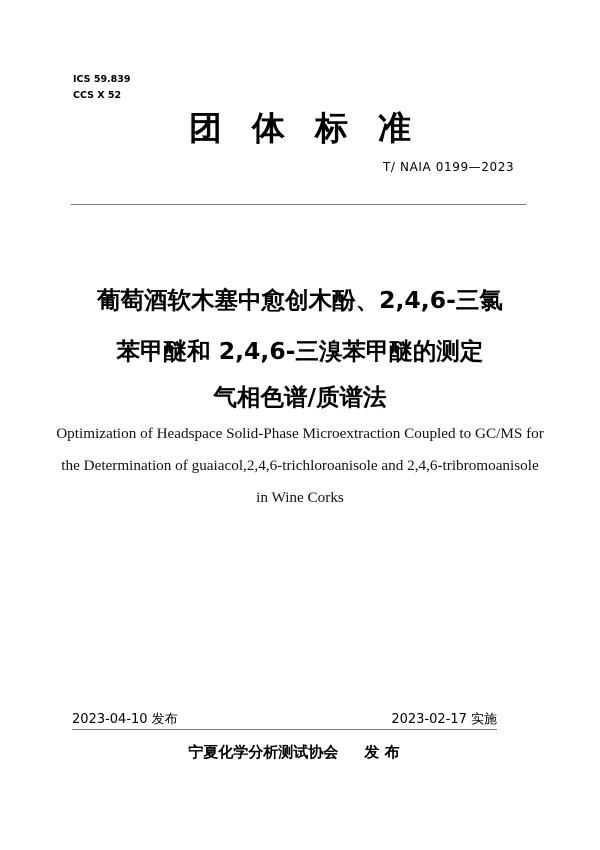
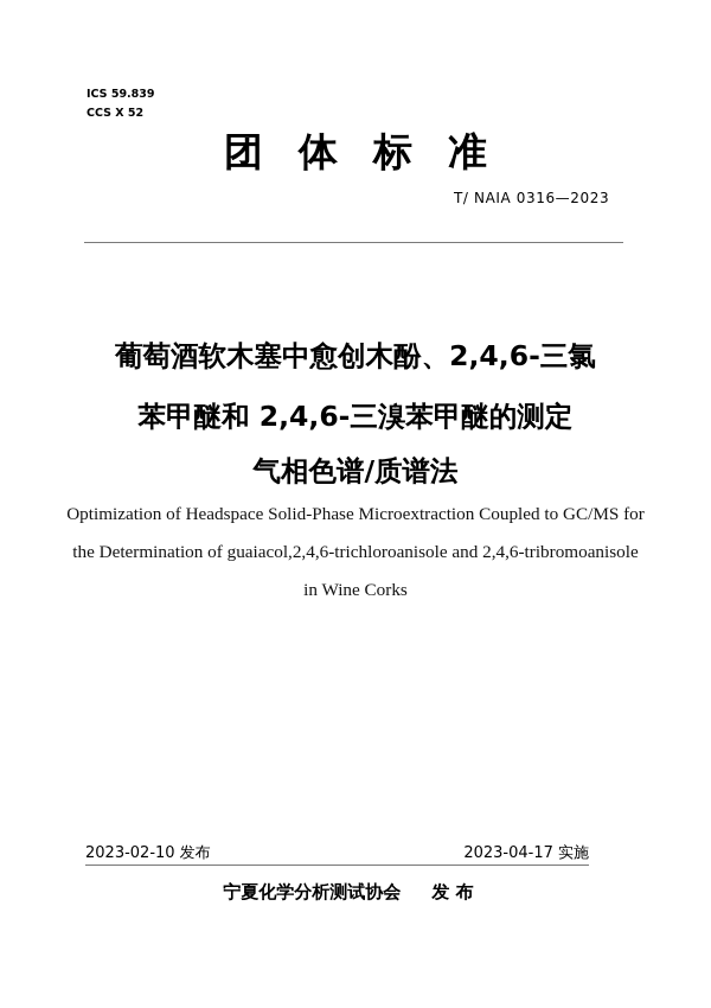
  ICS 59.839
  CCS X 52
  团体标准
- T/ NAIA 0199—2023
+ T/ NAIA 0316—2023
  葡萄酒软木塞中愈创木酚、2,4,6-三氯
  苯甲醚和 2,4,6-三溴苯甲醚的测定
  气相色谱/质谱法
  Optimization of Headspace Solid-Phase Microextraction Coupled to GC/MS for
  the Determination of guaiacol,2,4,6-trichloroanisole and 2,4,6-tribromoanisole
  in Wine Corks
- 2023-04-10 发布
+ 2023-02-10 发布
- 2023-02-17 实施
+ 2023-04-17 实施
  宁夏化学分析测试协会 发 布
